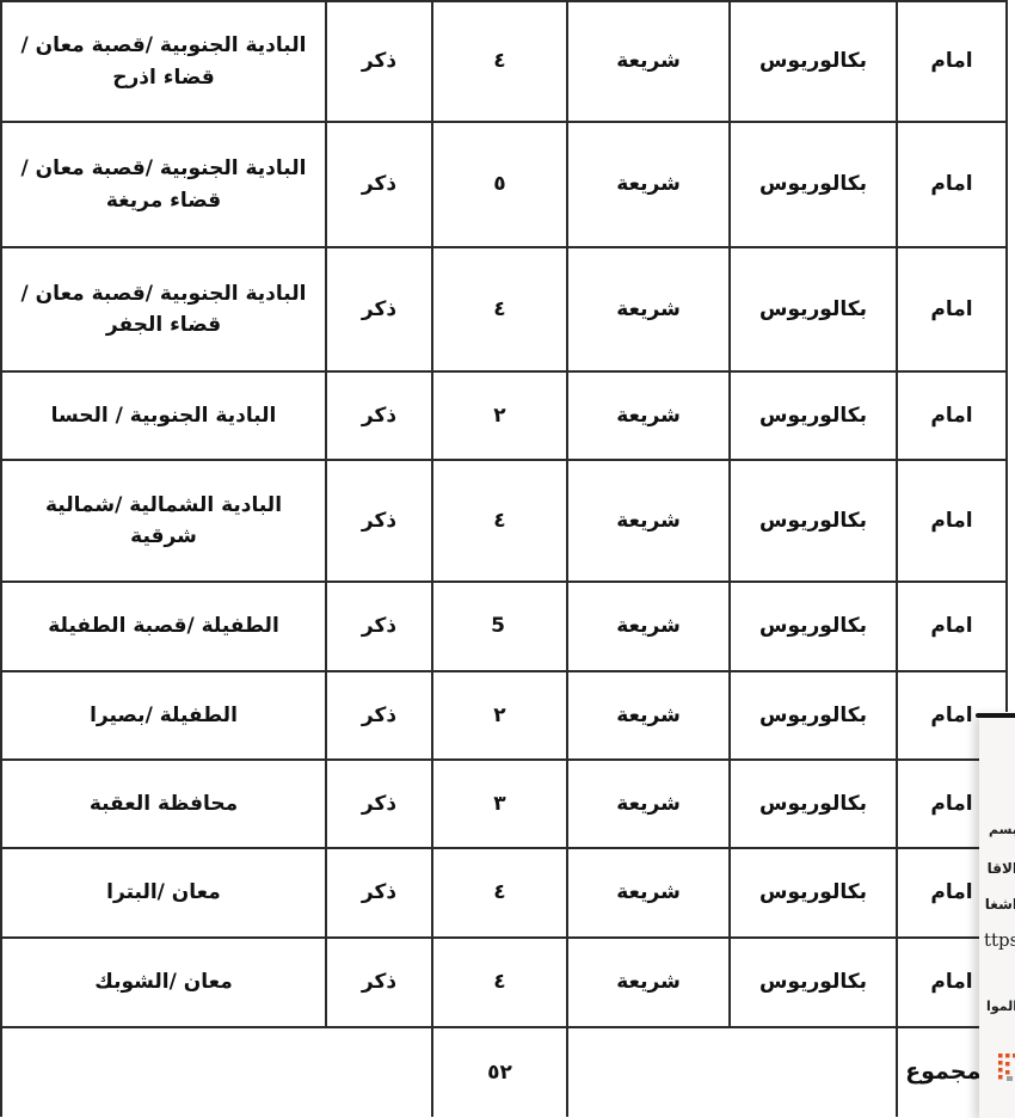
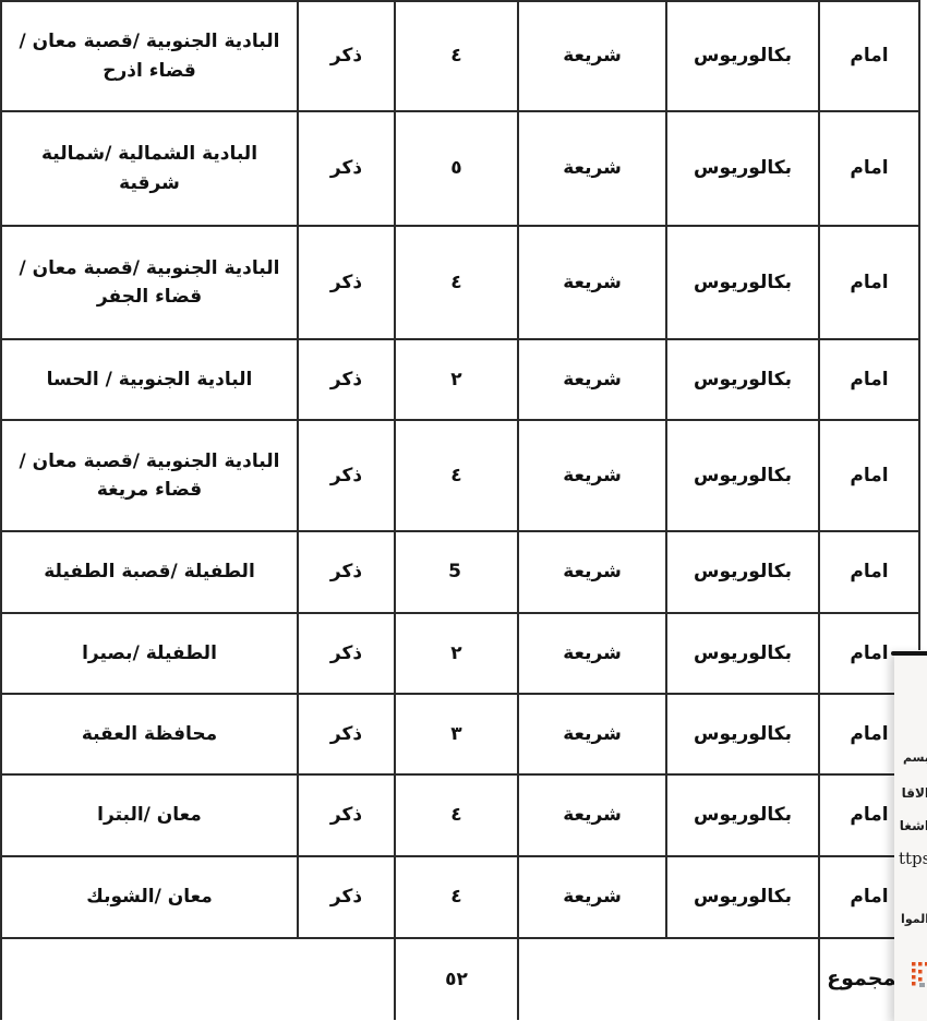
  امام	بكالوريوس	شريعة	٤	ذكر	البادية الجنوبية /قصبة معان /قضاء اذرح
- امام	بكالوريوس	شريعة	٥	ذكر	البادية الجنوبية /قصبة معان /قضاء مريغة
+ امام	بكالوريوس	شريعة	٥	ذكر	البادية الشمالية /شمالية شرقية
  امام	بكالوريوس	شريعة	٤	ذكر	البادية الجنوبية /قصبة معان /قضاء الجفر
  امام	بكالوريوس	شريعة	٢	ذكر	البادية الجنوبية / الحسا
- امام	بكالوريوس	شريعة	٤	ذكر	البادية الشمالية /شمالية شرقية
+ امام	بكالوريوس	شريعة	٤	ذكر	البادية الجنوبية /قصبة معان /قضاء مريغة
  امام	بكالوريوس	شريعة	5	ذكر	الطفيلة /قصبة الطفيلة
  امام	بكالوريوس	شريعة	٢	ذكر	الطفيلة /بصيرا
  امام	بكالوريوس	شريعة	٣	ذكر	محافظة العقبة
  امام	بكالوريوس	شريعة	٤	ذكر	معان /البترا
  امام	بكالوريوس	شريعة	٤	ذكر	معان /الشوبك
  مجموع		٥٢
  لاقا
  شغا
  ttp
  لموا
